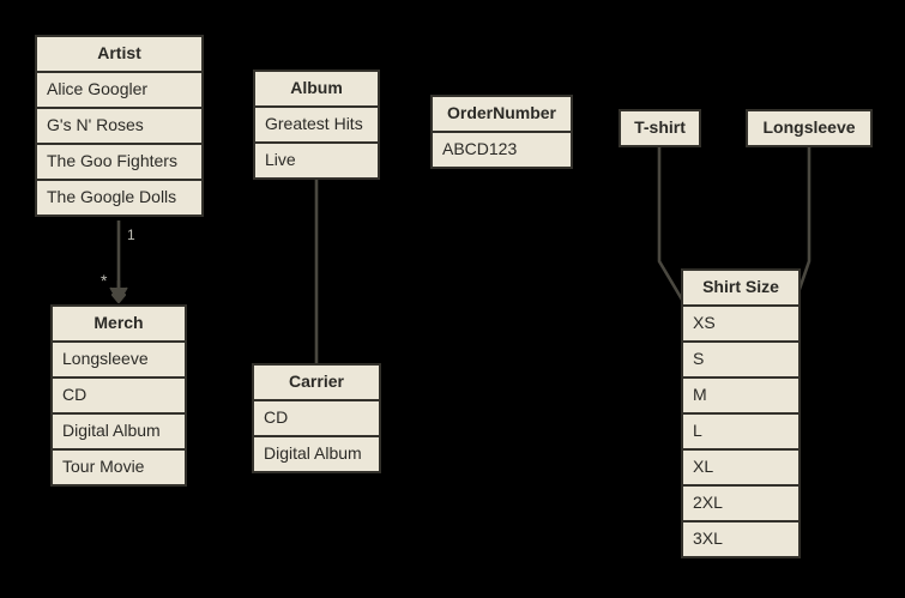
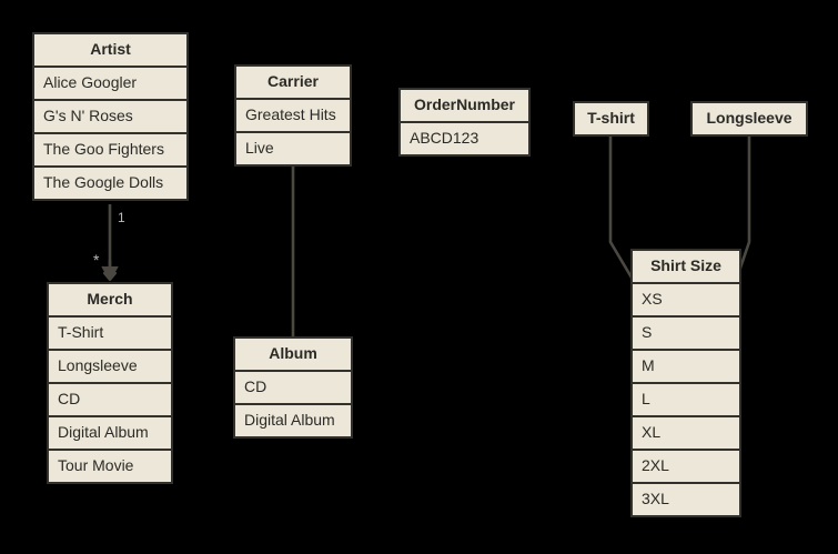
  Artist
  Alice Googler
  G's N' Roses
  The Goo Fighters
  The Google Dolls
  Merch
+ T-Shirt
  Longsleeve
  CD
  Digital Album
  Tour Movie
- Album
+ Carrier
  Greatest Hits
  Live
- Carrier
+ Album
  CD
  Digital Album
  OrderNumber
  ABCD123
  T-shirt
  Longsleeve
  Shirt Size
  XS
  S
  M
  L
  XL
  2XL
  3XL
  1
  *
